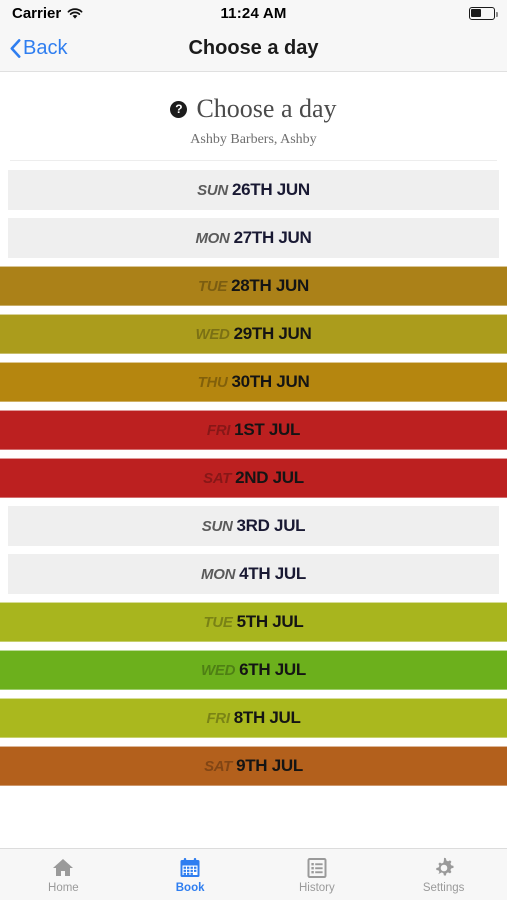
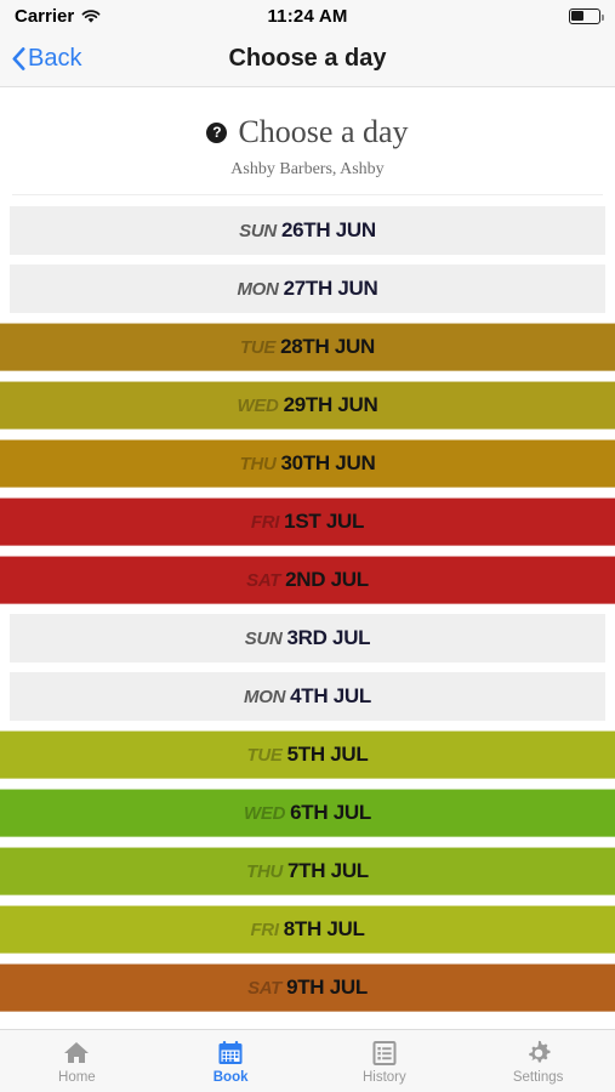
  Carrier
  11:24 AM
  Back
  Choose a day
  ?
  Choose a day
  Ashby Barbers, Ashby
  SUN 26TH JUN
  MON 27TH JUN
  TUE 28TH JUN
  WED 29TH JUN
  THU 30TH JUN
  FRI 1ST JUL
  SAT 2ND JUL
  SUN 3RD JUL
  MON 4TH JUL
  TUE 5TH JUL
  WED 6TH JUL
+ THU 7TH JUL
  FRI 8TH JUL
  SAT 9TH JUL
  Home
  Book
  History
  Settings
